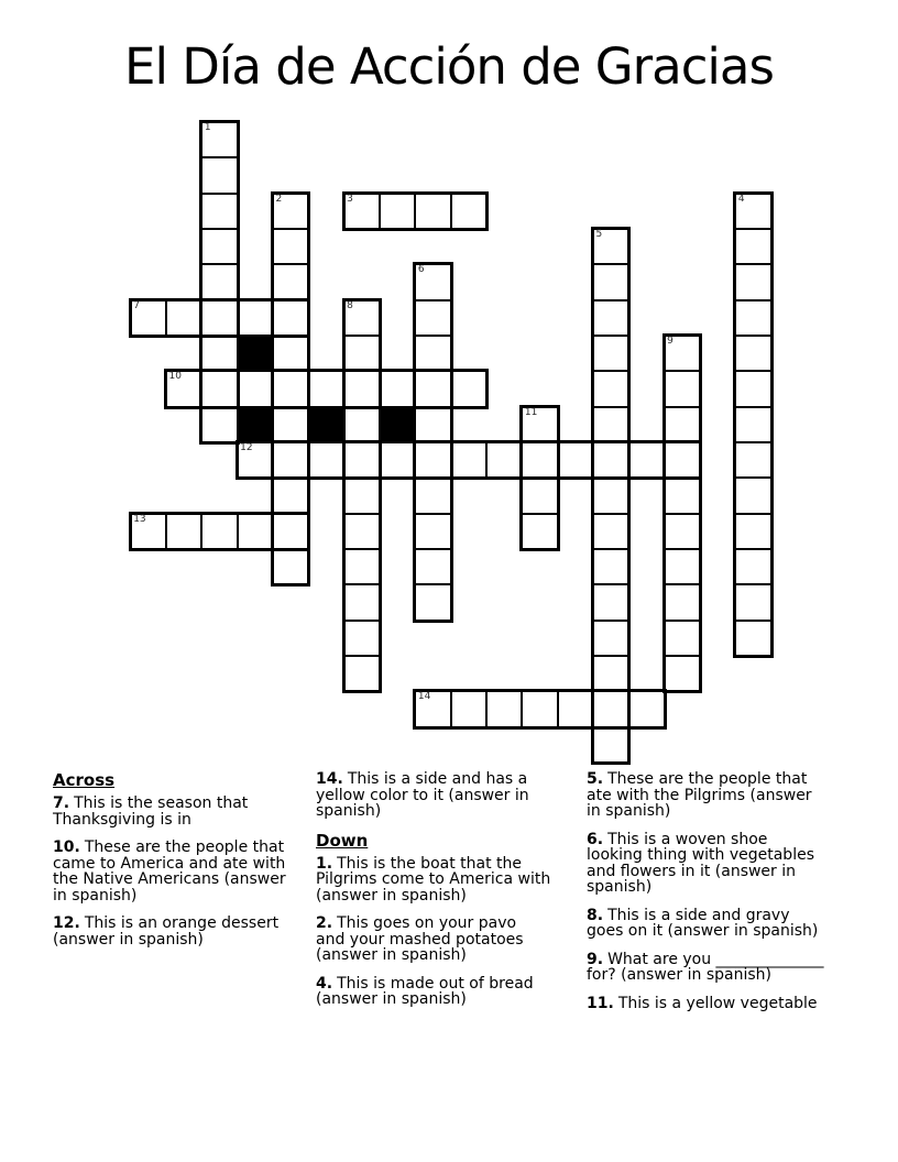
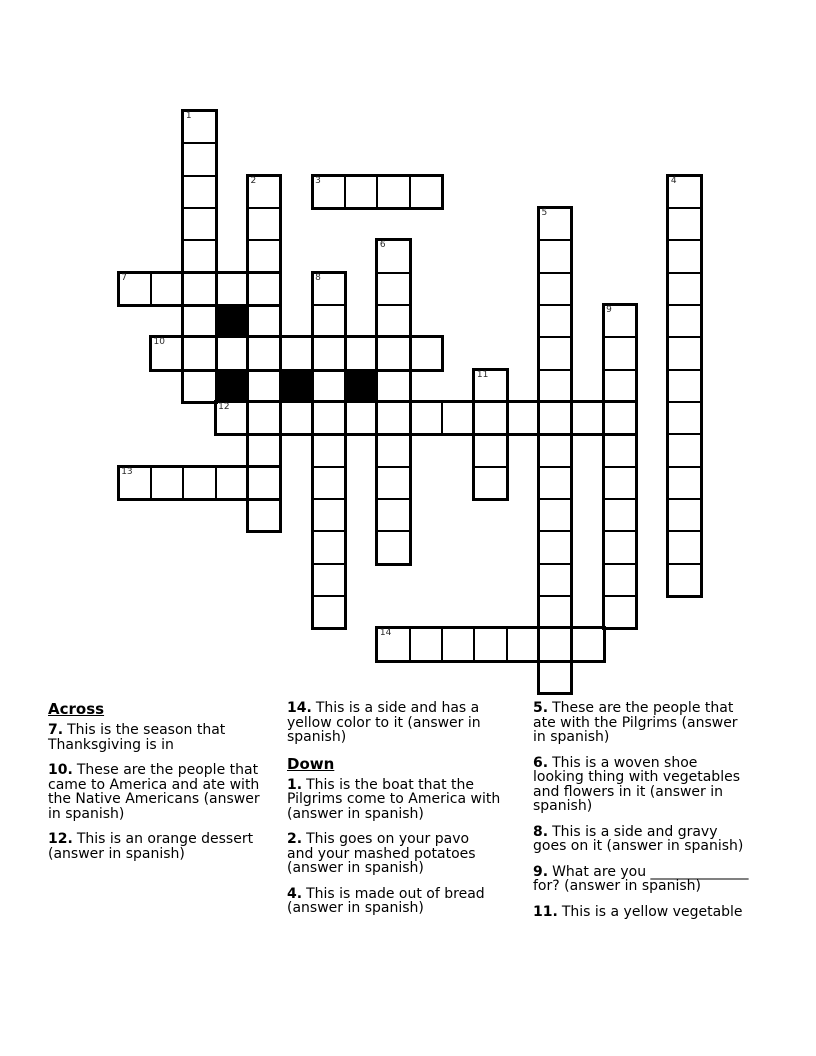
- El Día de Acción de Gracias
  1
  2
  3
  4
  5
  6
  7
  8
  9
  10
  11
  12
  13
  14
  Across
  7. This is the season that
  Thanksgiving is in
  10. These are the people that
  came to America and ate with
  the Native Americans (answer
  in spanish)
  12. This is an orange dessert
  (answer in spanish)
  14. This is a side and has a
  yellow color to it (answer in
  spanish)
  Down
  1. This is the boat that the
  Pilgrims come to America with
  (answer in spanish)
  2. This goes on your pavo
  and your mashed potatoes
  (answer in spanish)
  4. This is made out of bread
  (answer in spanish)
  5. These are the people that
  ate with the Pilgrims (answer
  in spanish)
  6. This is a woven shoe
  looking thing with vegetables
  and flowers in it (answer in
  spanish)
  8. This is a side and gravy
  goes on it (answer in spanish)
  9. What are you ______________
  for? (answer in spanish)
  11. This is a yellow vegetable
